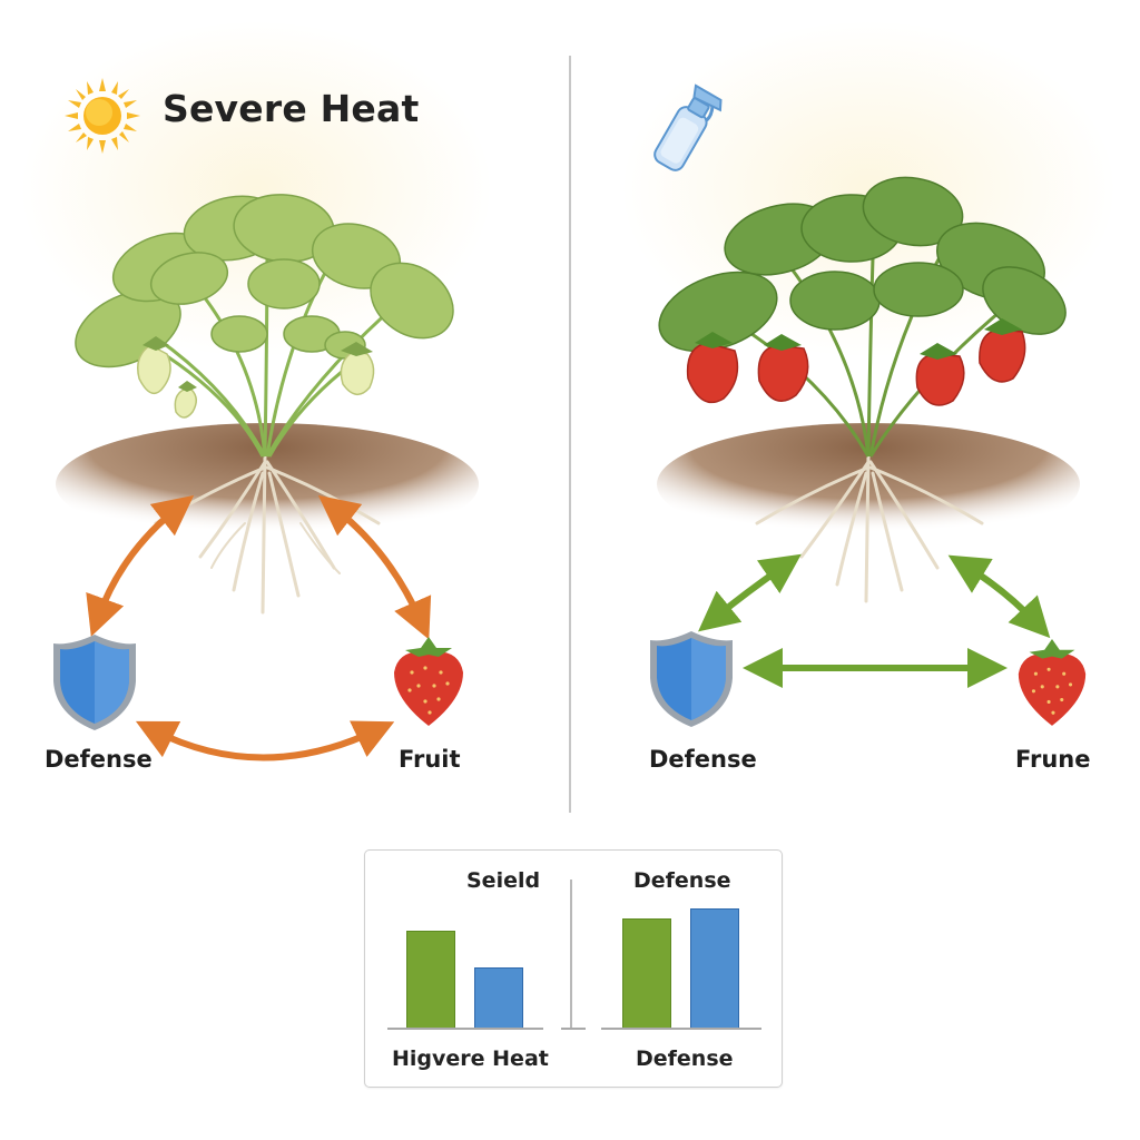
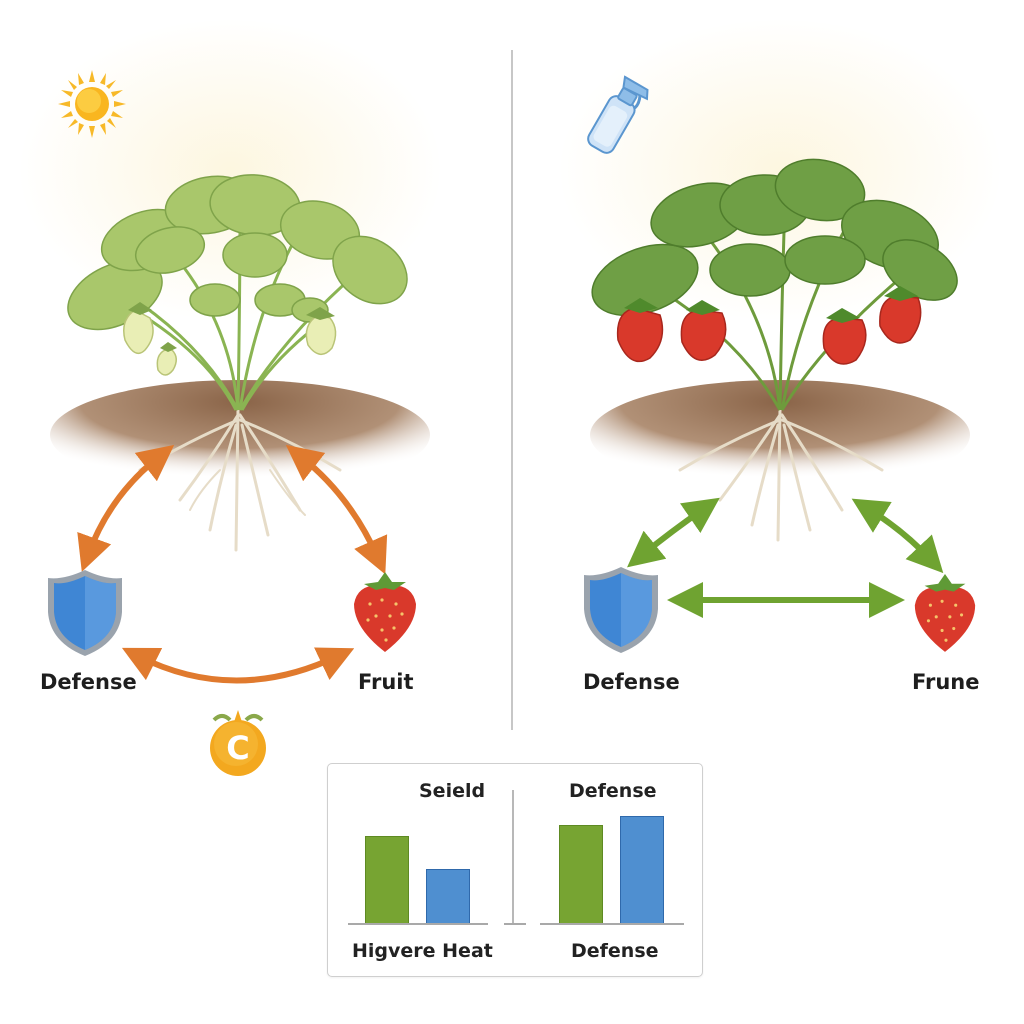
- Severe Heat
  Defense
  Fruit
+ C
  Defense
  Frune
  Seield
  Defense
  Higvere Heat
  Defense
